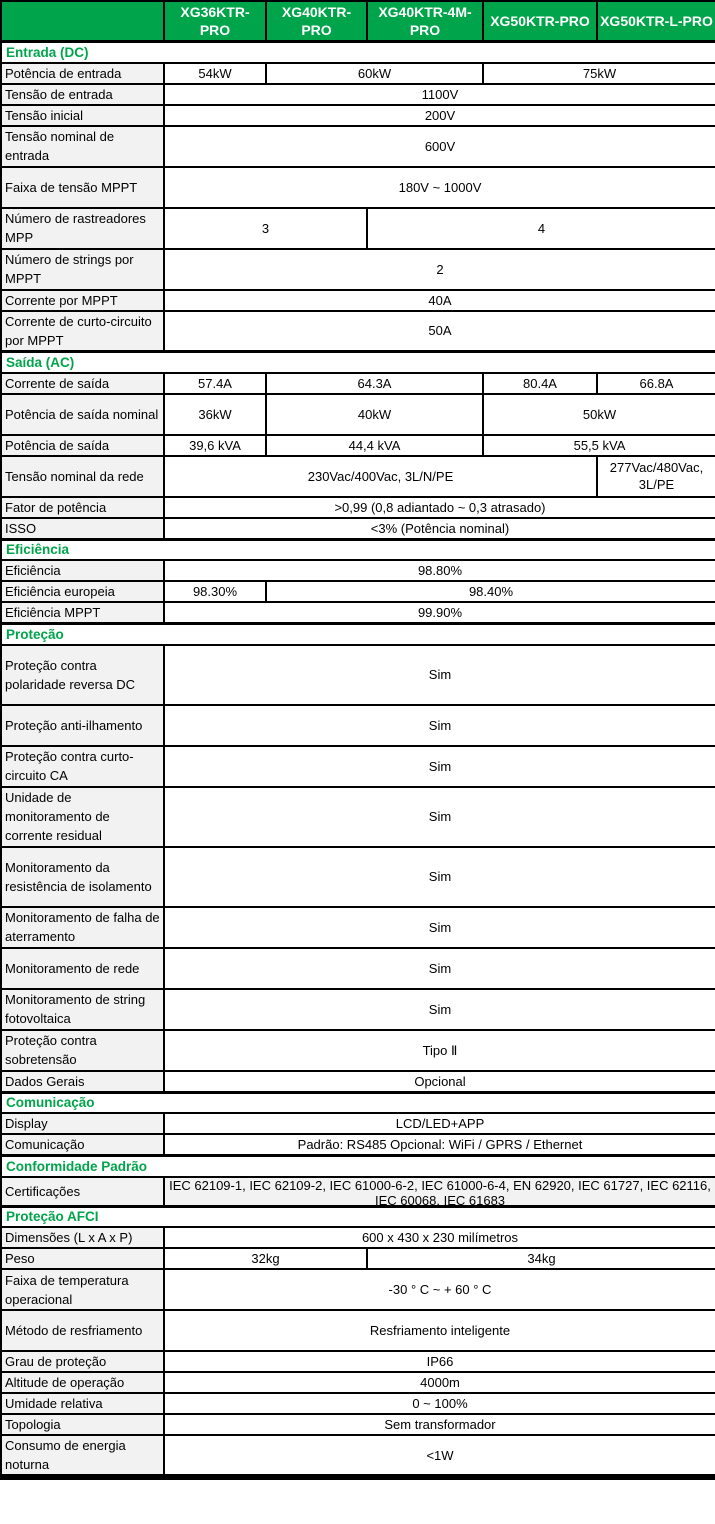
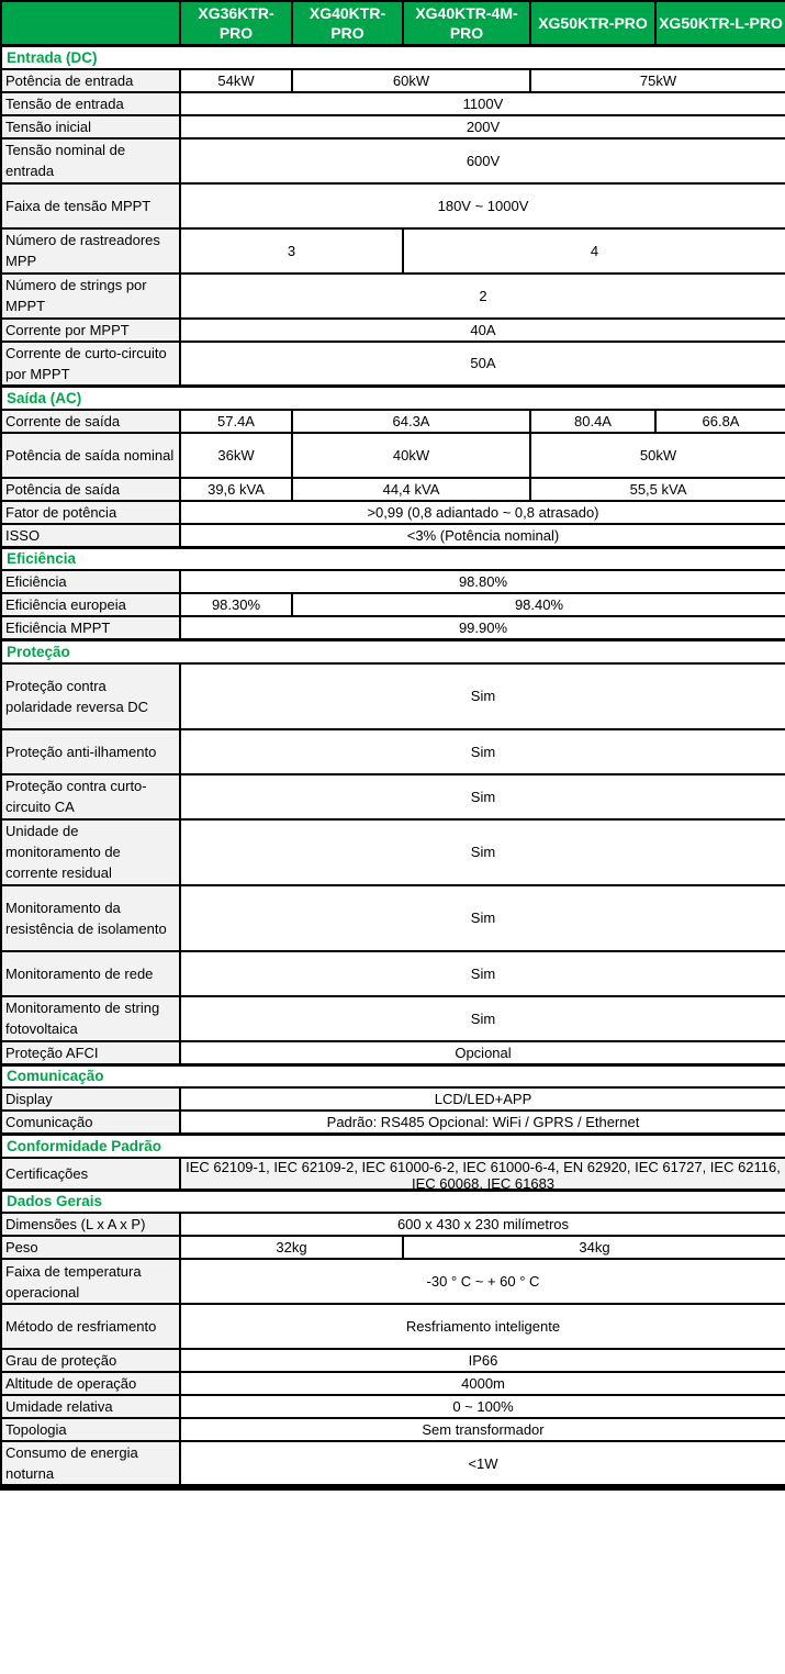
  	XG36KTR-PRO	XG40KTR-PRO	XG40KTR-4M-PRO	XG50KTR-PRO	XG50KTR-L-PRO
  Entrada (DC)
  Potência de entrada	54kW	60kW	75kW
  Tensão de entrada	1100V
  Tensão inicial	200V
  Tensão nominal de entrada	600V
  Faixa de tensão MPPT	180V ~ 1000V
  Número de rastreadores MPP	3	4
  Número de strings por MPPT	2
  Corrente por MPPT	40A
  Corrente de curto-circuito por MPPT	50A
  Saída (AC)
  Corrente de saída	57.4A	64.3A	80.4A	66.8A
  Potência de saída nominal	36kW	40kW	50kW
  Potência de saída	39,6 kVA	44,4 kVA	55,5 kVA
- Tensão nominal da rede	230Vac/400Vac, 3L/N/PE	277Vac/480Vac, 3L/PE
- Fator de potência	>0,99 (0,8 adiantado ~ 0,3 atrasado)
+ Fator de potência	>0,99 (0,8 adiantado ~ 0,8 atrasado)
  ISSO	<3% (Potência nominal)
  Eficiência
  Eficiência	98.80%
  Eficiência europeia	98.30%	98.40%
  Eficiência MPPT	99.90%
  Proteção
  Proteção contra polaridade reversa DC	Sim
  Proteção anti-ilhamento	Sim
  Proteção contra curto-circuito CA	Sim
  Unidade de monitoramento de corrente residual	Sim
  Monitoramento da resistência de isolamento	Sim
- Monitoramento de falha de aterramento	Sim
  Monitoramento de rede	Sim
  Monitoramento de string fotovoltaica	Sim
- Proteção contra sobretensão	Tipo Ⅱ
- Dados Gerais	Opcional
+ Proteção AFCI	Opcional
  Comunicação
  Display	LCD/LED+APP
  Comunicação	Padrão: RS485 Opcional: WiFi / GPRS / Ethernet
  Conformidade Padrão
  Certificações	IEC 62109-1, IEC 62109-2, IEC 61000-6-2, IEC 61000-6-4, EN 62920, IEC 61727, IEC 62116, IEC 60068, IEC 61683
- Proteção AFCI
+ Dados Gerais
  Dimensões (L x A x P)	600 x 430 x 230 milímetros
  Peso	32kg	34kg
  Faixa de temperatura operacional	-30 ° C ~ + 60 ° C
  Método de resfriamento	Resfriamento inteligente
  Grau de proteção	IP66
  Altitude de operação	4000m
  Umidade relativa	0 ~ 100%
  Topologia	Sem transformador
  Consumo de energia noturna	<1W
